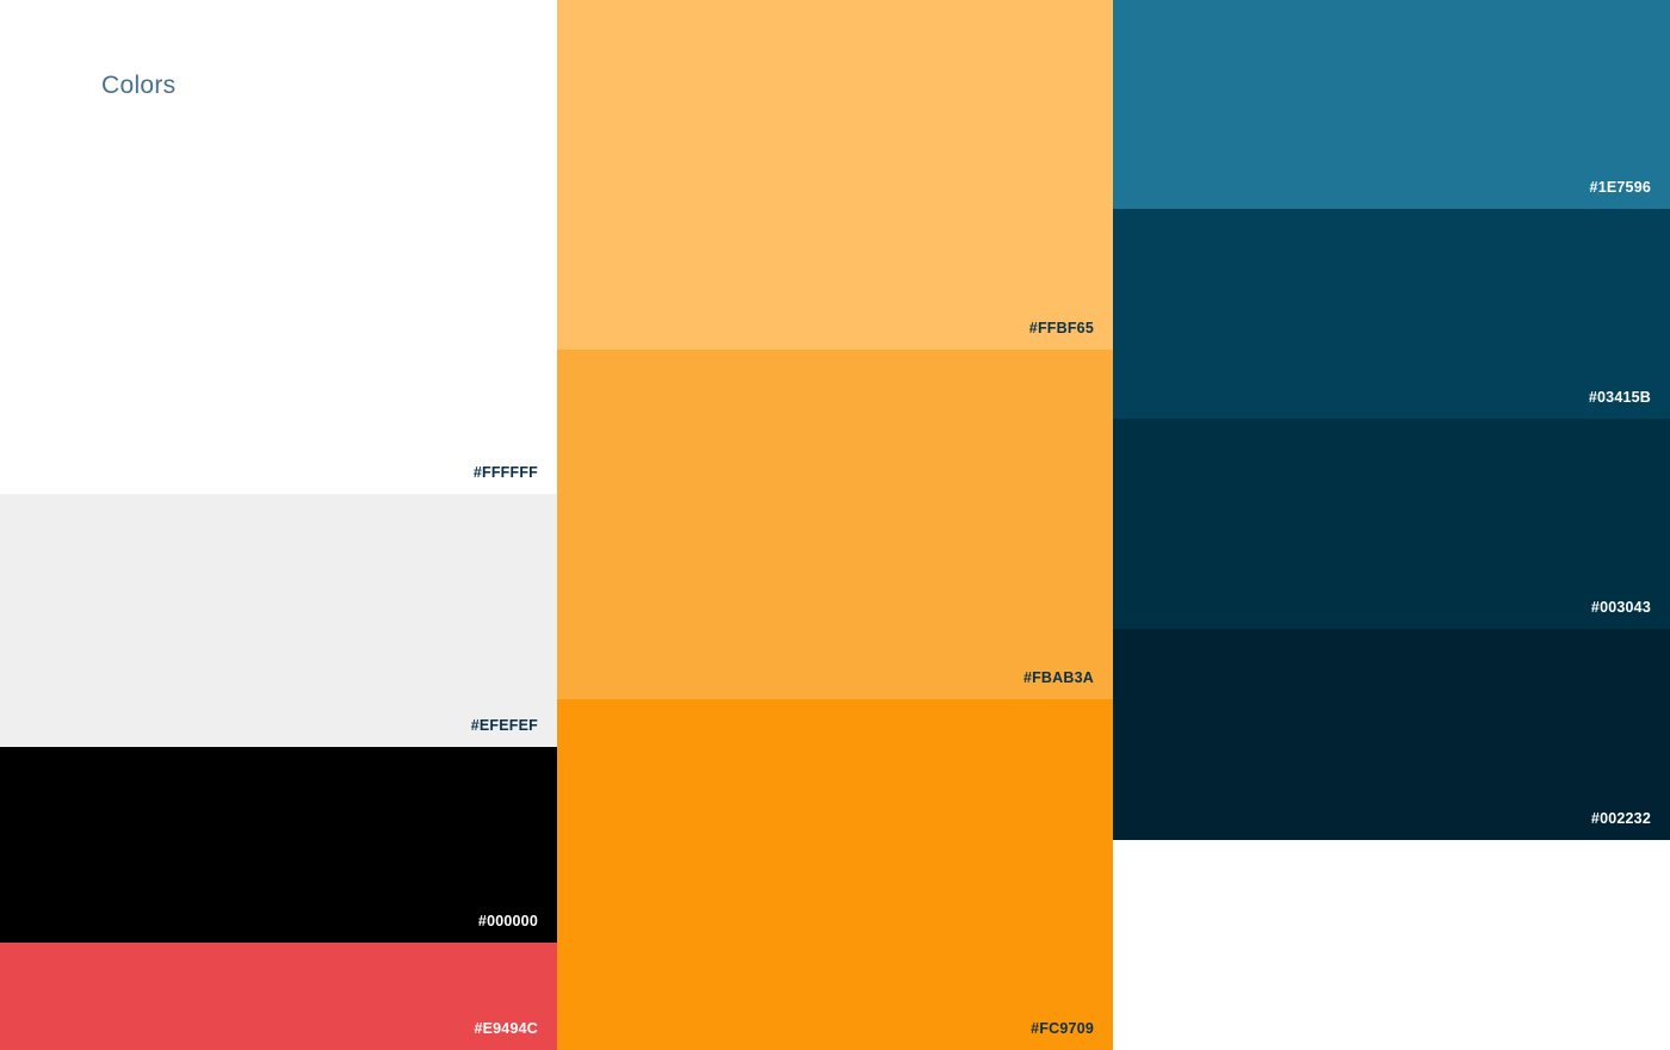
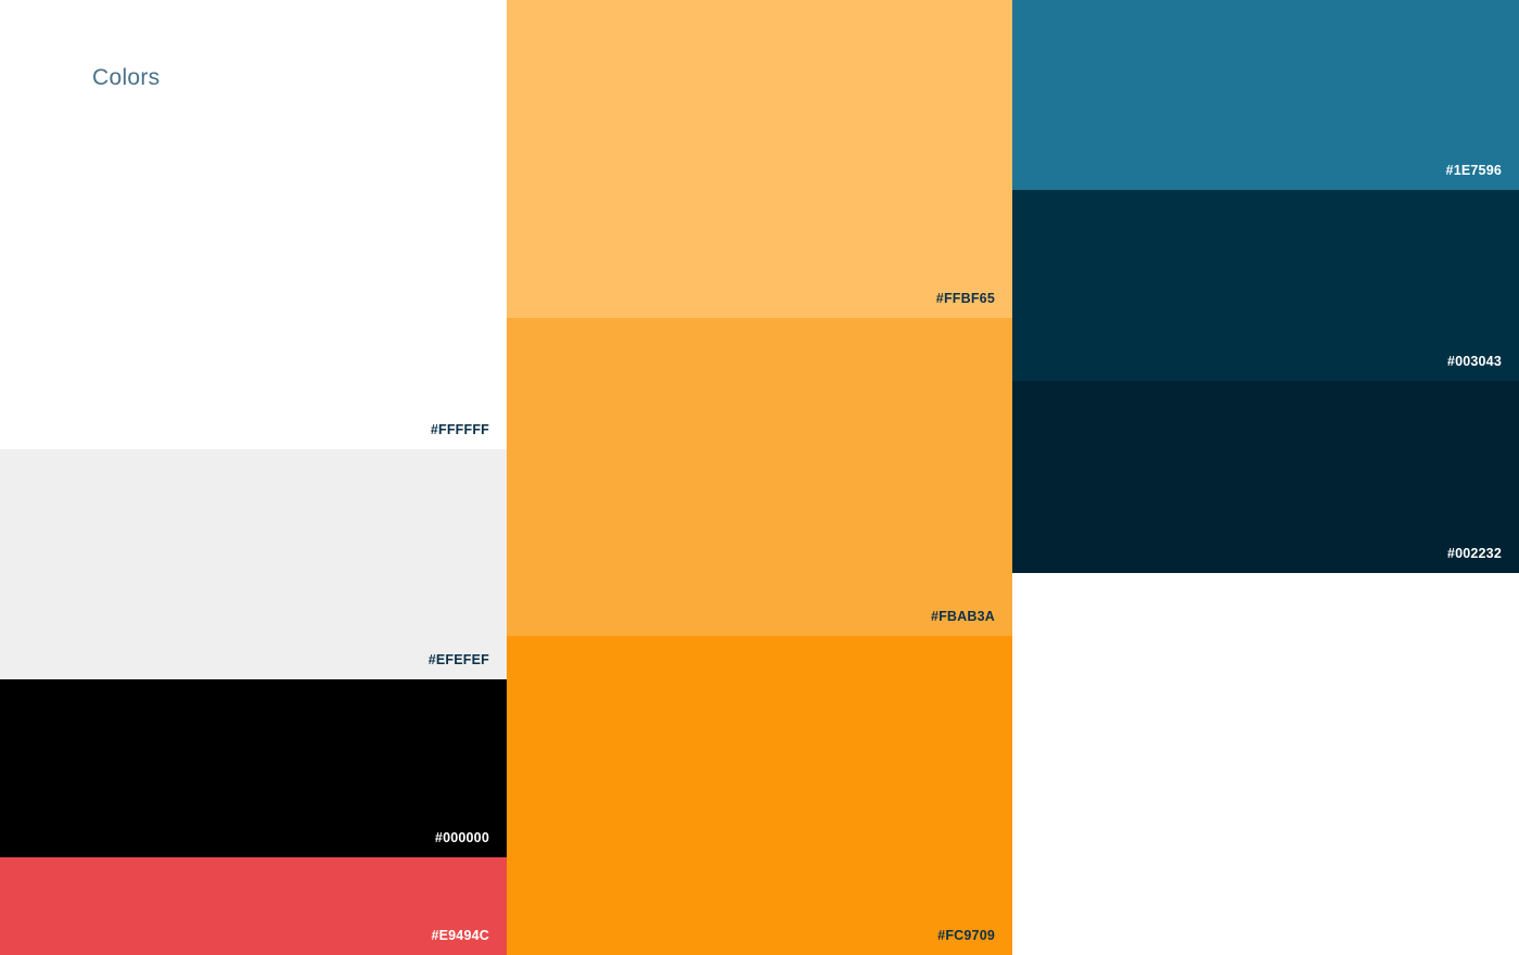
  Colors
  #FFFFFF
  #EFEFEF
  #000000
  #E9494C
  #FFBF65
  #FBAB3A
  #FC9709
  #1E7596
- #03415B
  #003043
  #002232
